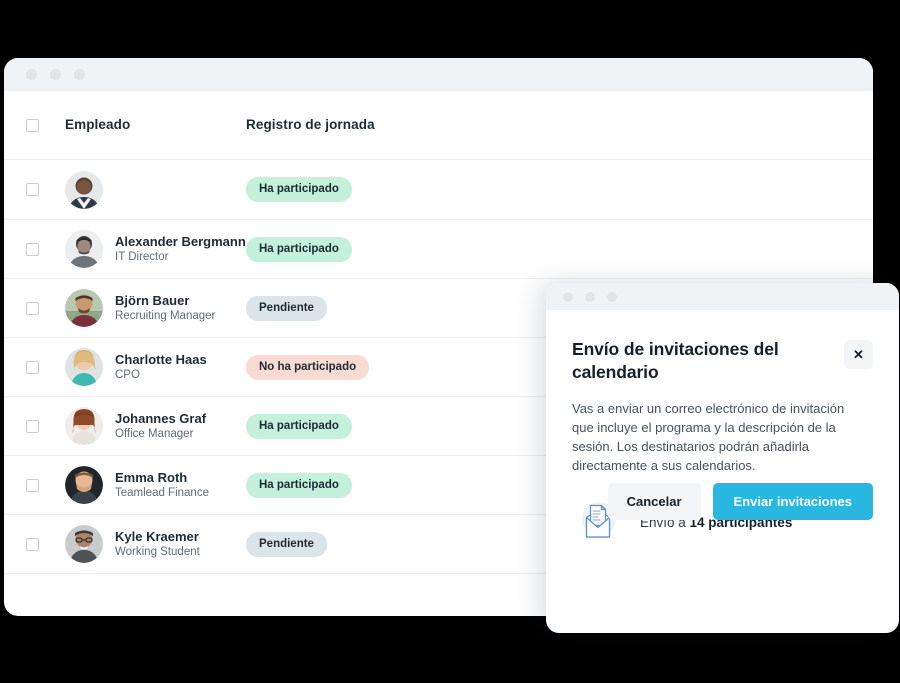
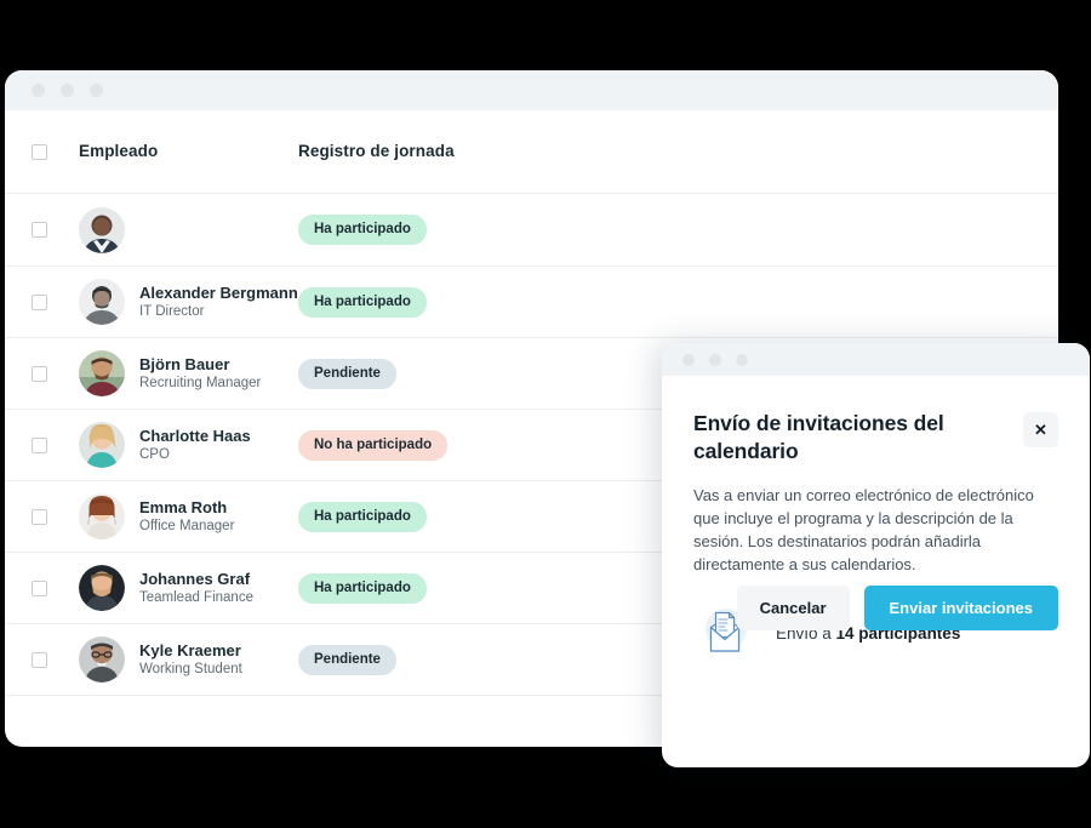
  Empleado
  Registro de jornada
  Ha participado
  Alexander Bergmann
  IT Director
  Ha participado
  Björn Bauer
  Recruiting Manager
  Pendiente
  Charlotte Haas
  CPO
  No ha participado
- Johannes Graf
+ Emma Roth
  Office Manager
  Ha participado
- Emma Roth
+ Johannes Graf
  Teamlead Finance
  Ha participado
  Kyle Kraemer
  Working Student
  Pendiente
  Envío de invitaciones del calendario
  ✕
- Vas a enviar un correo electrónico de invitación que incluye el programa y la descripción de la sesión. Los destinatarios podrán añadirla directamente a sus calendarios.
+ Vas a enviar un correo electrónico de electrónico que incluye el programa y la descripción de la sesión. Los destinatarios podrán añadirla directamente a sus calendarios.
  Envío a 14 participantes
  Cancelar
  Enviar invitaciones
